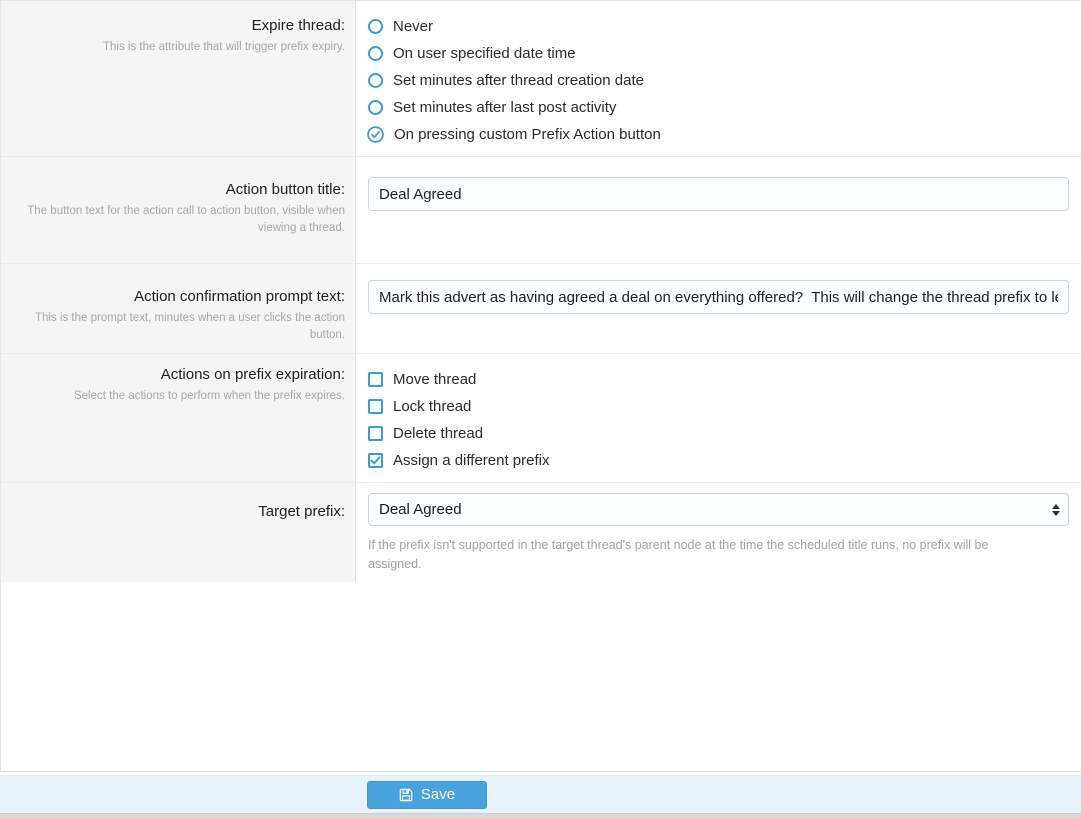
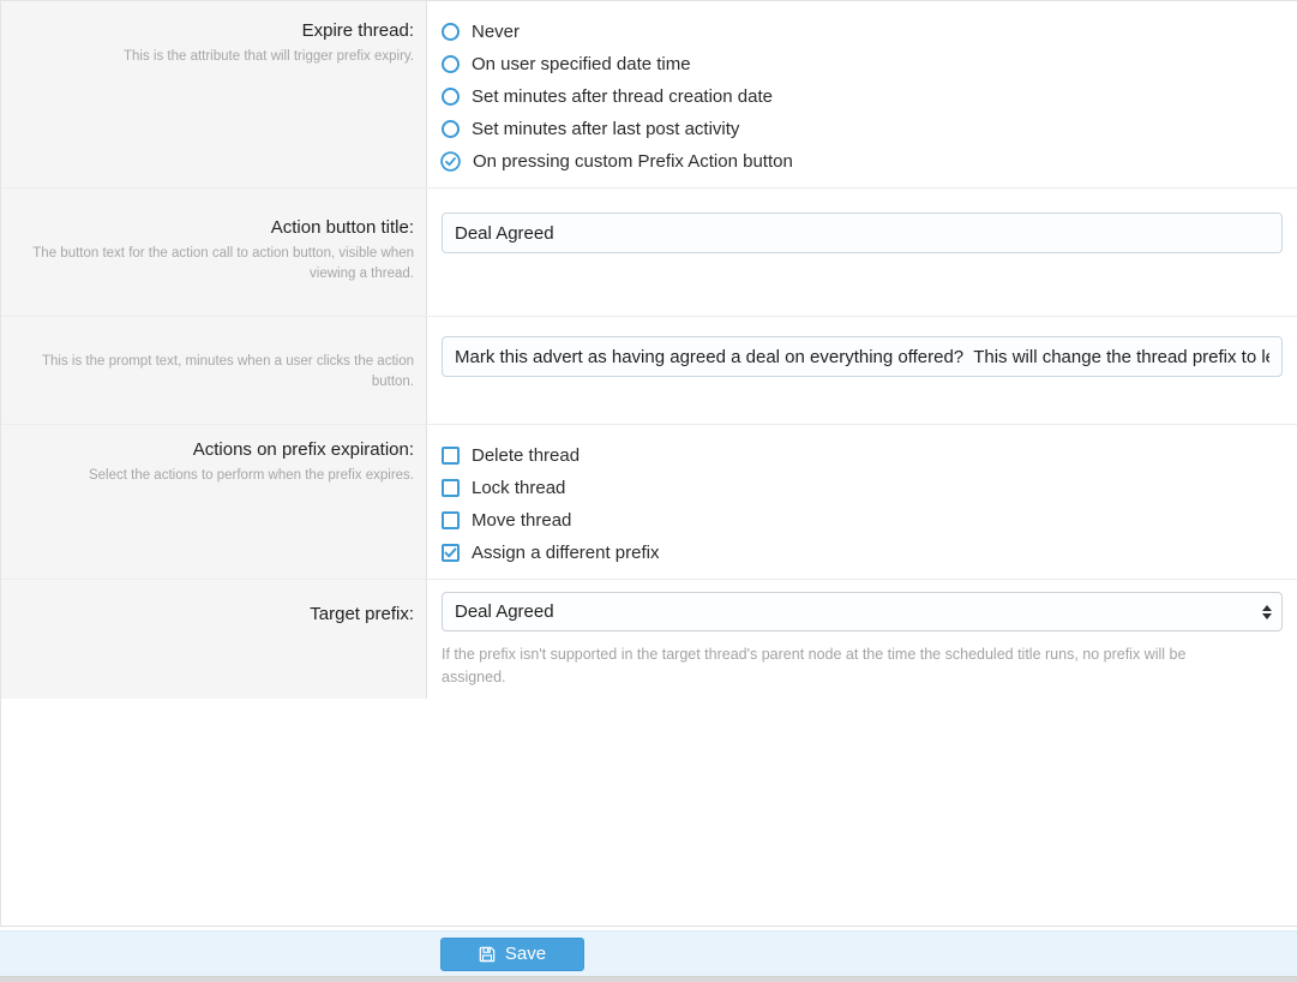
  Expire thread:
  This is the attribute that will trigger prefix expiry.
  Never
  On user specified date time
  Set minutes after thread creation date
  Set minutes after last post activity
  On pressing custom Prefix Action button
  Action button title:
  The button text for the action call to action button, visible when viewing a thread.
  Deal Agreed
- Action confirmation prompt text:
  This is the prompt text, minutes when a user clicks the action button.
  Mark this advert as having agreed a deal on everything offered? This will change the thread prefix to l
  Actions on prefix expiration:
  Select the actions to perform when the prefix expires.
- Move thread
+ Delete thread
  Lock thread
- Delete thread
+ Move thread
  Assign a different prefix
  Target prefix:
  Deal Agreed
  If the prefix isn't supported in the target thread's parent node at the time the scheduled title runs, no prefix will be assigned.
  Save
